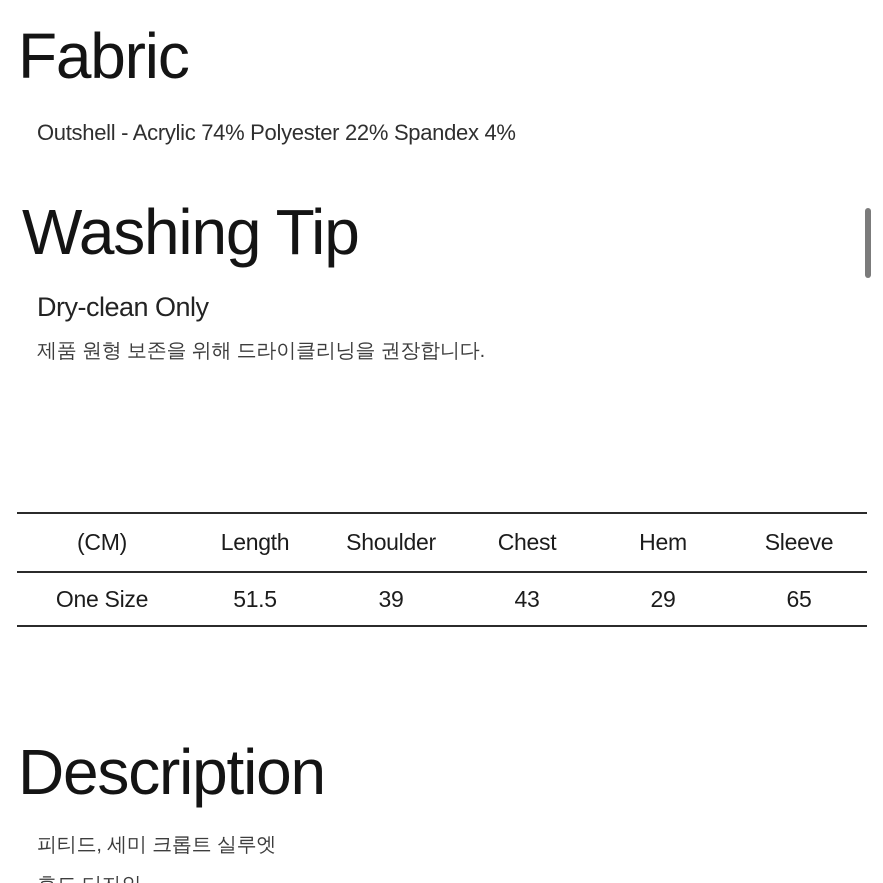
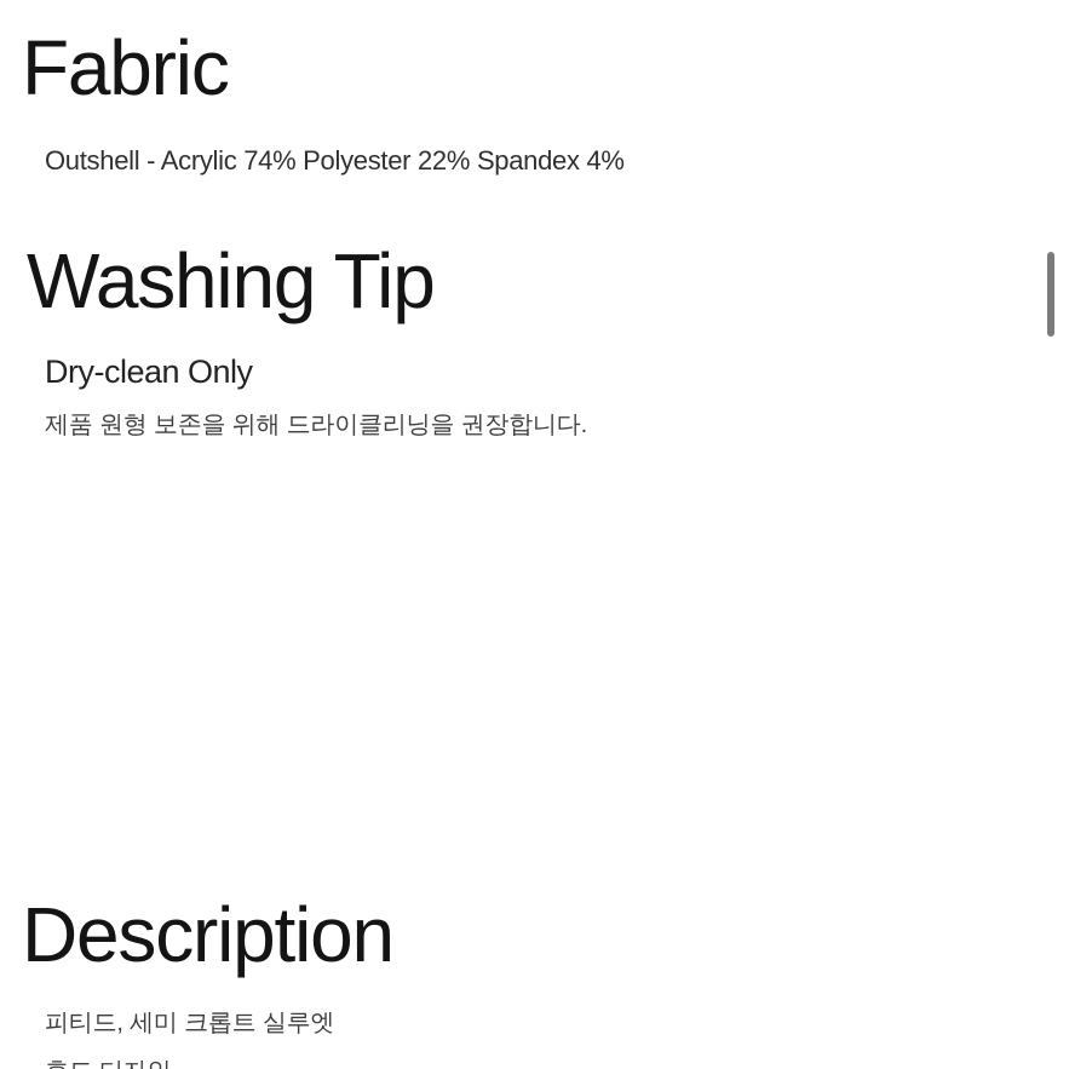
  Fabric
  Outshell - Acrylic 74% Polyester 22% Spandex 4%
  Washing Tip
  Dry-clean Only
  제품 원형 보존을 위해 드라이클리닝을 권장합니다.
- (CM)	Length	Shoulder	Chest	Hem	Sleeve
- One Size	51.5	39	43	29	65
  Description
  피티드, 세미 크롭트 실루엣
